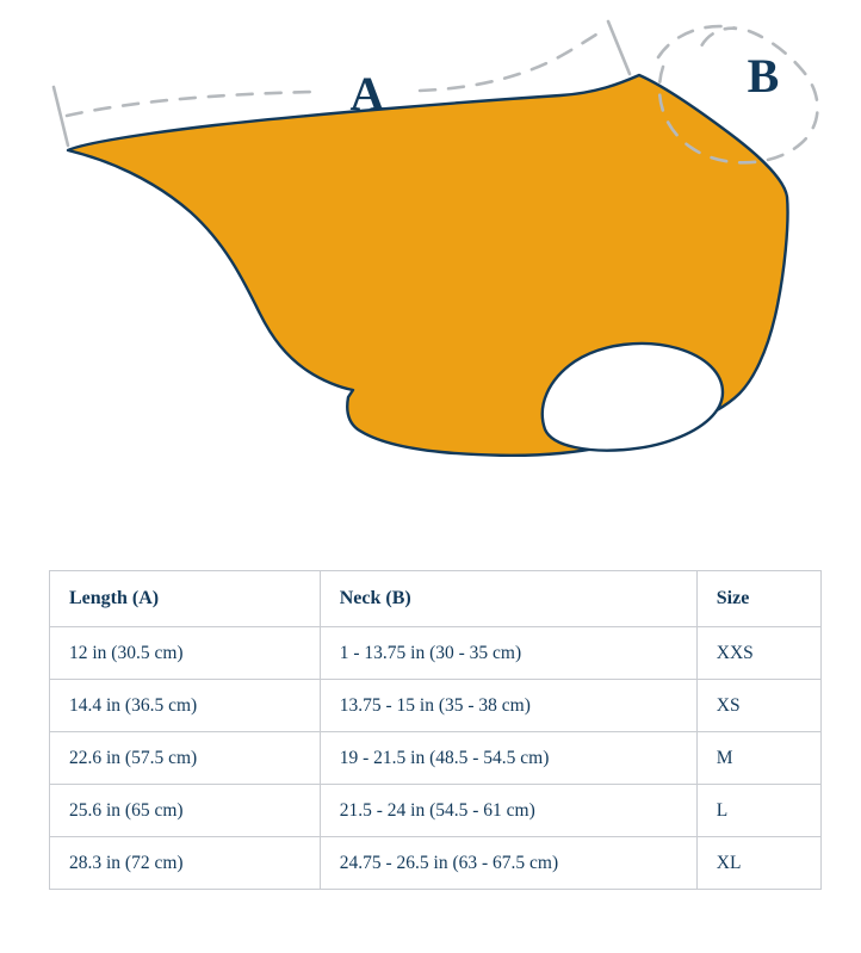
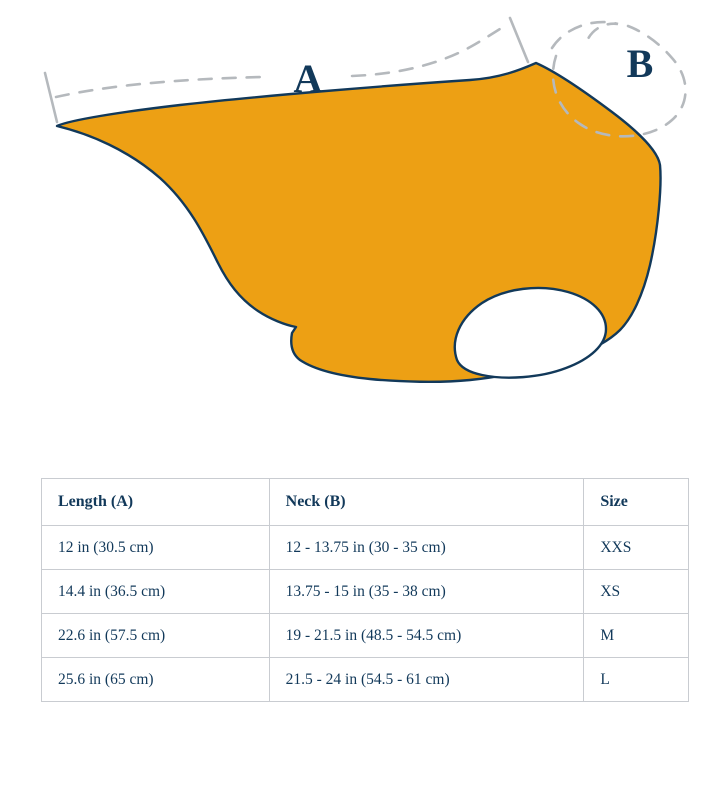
  A
  B
  Length (A)	Neck (B)	Size
- 12 in (30.5 cm)	1 - 13.75 in (30 - 35 cm)	XXS
+ 12 in (30.5 cm)	12 - 13.75 in (30 - 35 cm)	XXS
  14.4 in (36.5 cm)	13.75 - 15 in (35 - 38 cm)	XS
  22.6 in (57.5 cm)	19 - 21.5 in (48.5 - 54.5 cm)	M
  25.6 in (65 cm)	21.5 - 24 in (54.5 - 61 cm)	L
- 28.3 in (72 cm)	24.75 - 26.5 in (63 - 67.5 cm)	XL
